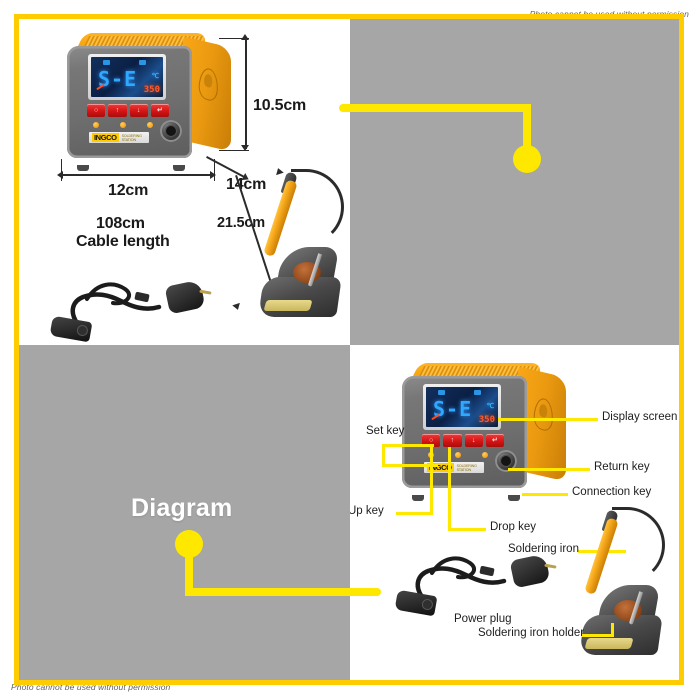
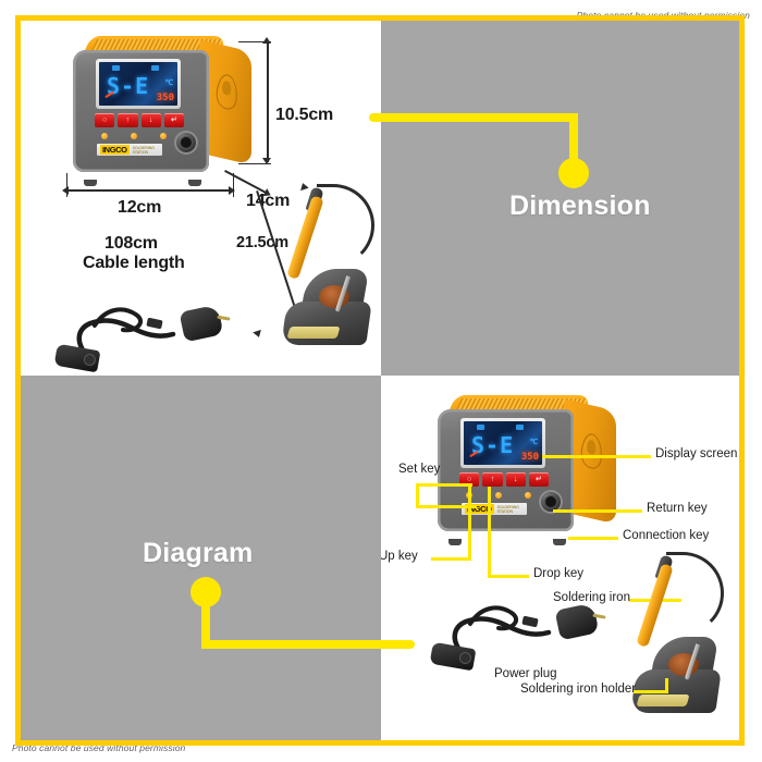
  S-E
  350
  INGCO
  10.5cm
  1cm
  12cm
  108cm
  Cable length
  21.5cm
  S-E
  350
  Display screen
  Set key
  Return key
  Connection key
  Up key
  Drop key
  Soldering iron
  Power plug
  Soldering iron holder
+ Dimension
  Diagram
  Photo cannot be used without permission
  Photo cannot be used without permission
